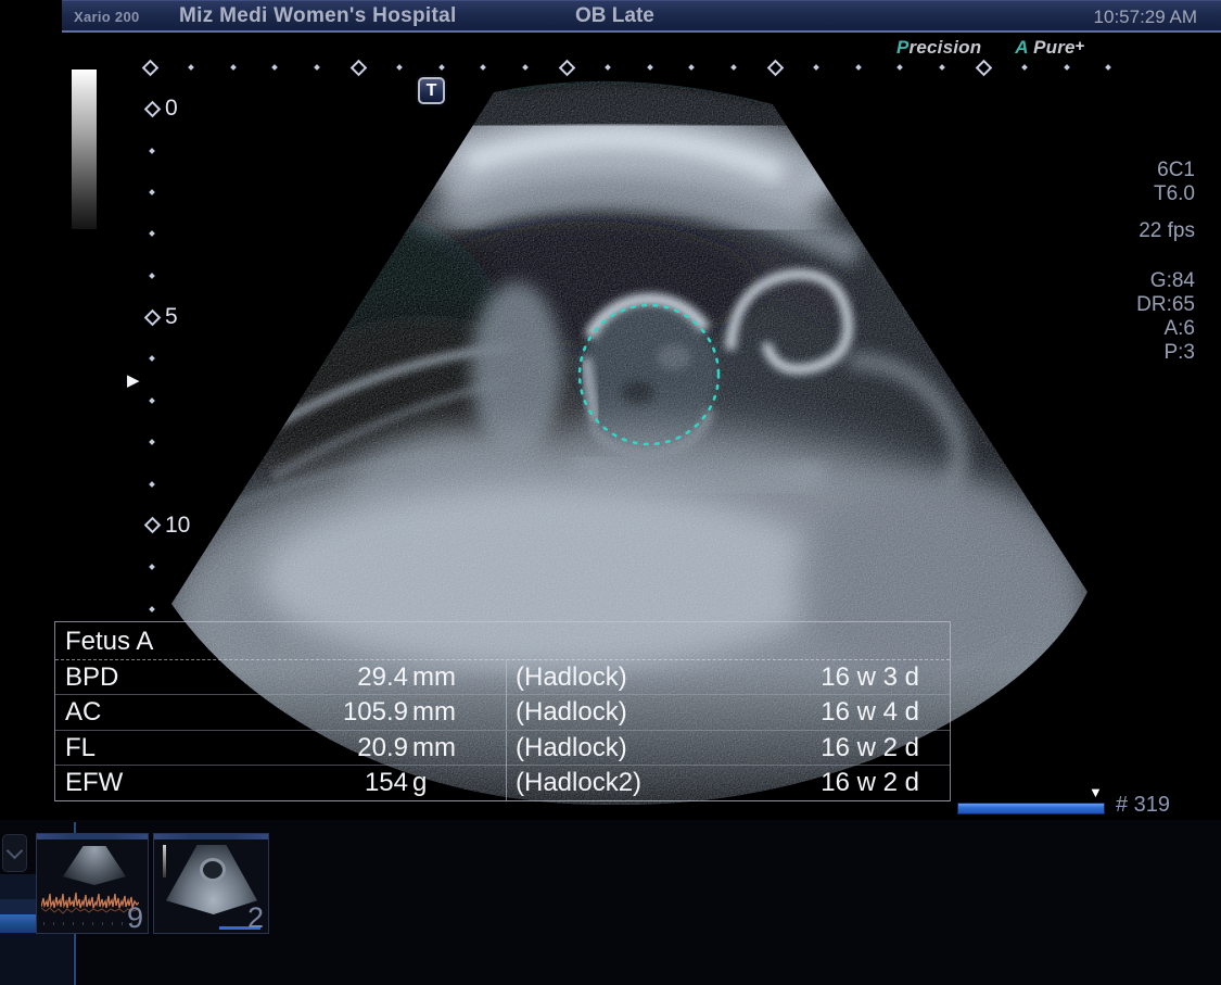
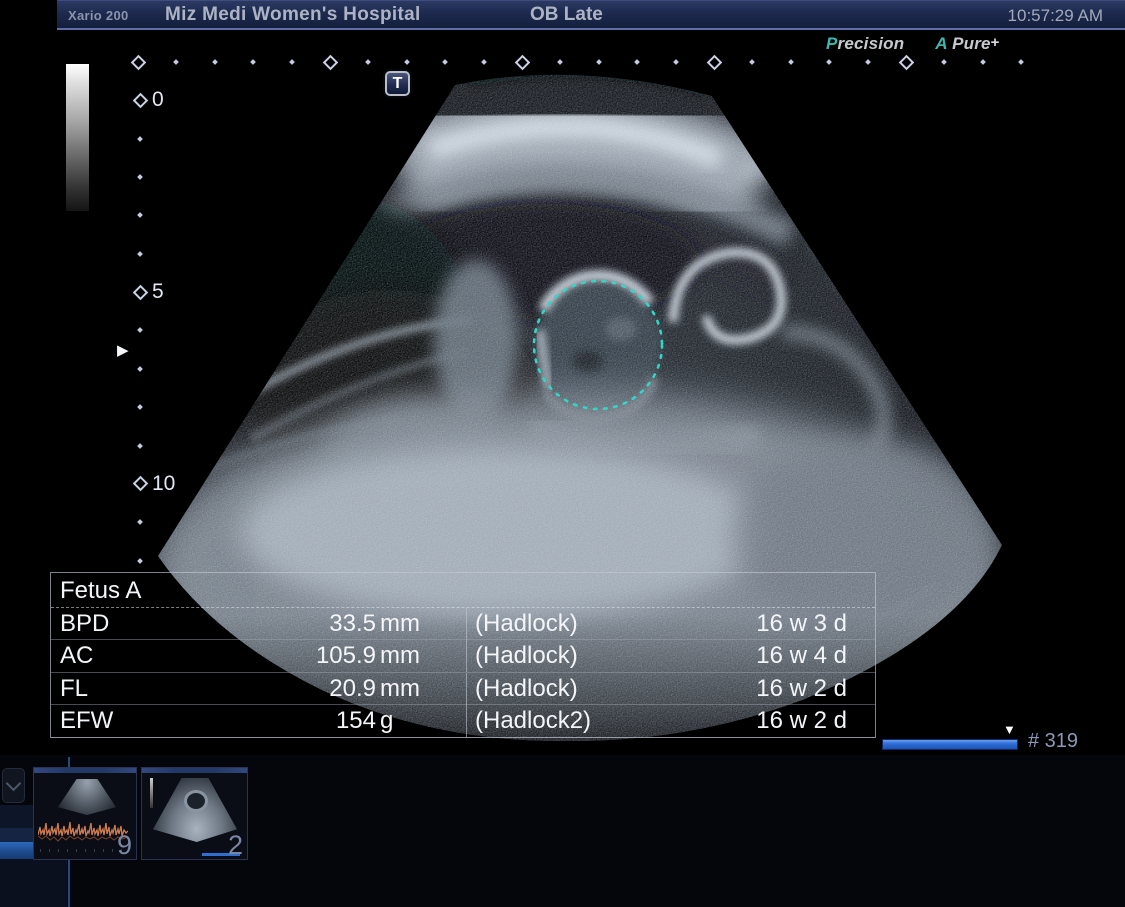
  Xario 200
  Miz Medi Women's Hospital
  OB Late
  10:57:29 AM
  Precision A Pure+
- 6C1
- T6.0
- 22 fps
- G:84
- DR:65
- A:6
- P:3
  0
  5
  10
  ▶
  T
  Fetus A
  BPD
- 29.4
+ 33.5
  mm
  (Hadlock)
  16 w 3 d
  AC
  105.9
  mm
  (Hadlock)
  16 w 4 d
  FL
  20.9
  mm
  (Hadlock)
  16 w 2 d
  EFW
  154
  g
  (Hadlock2)
  16 w 2 d
  ▼
  # 319
  9
  2
